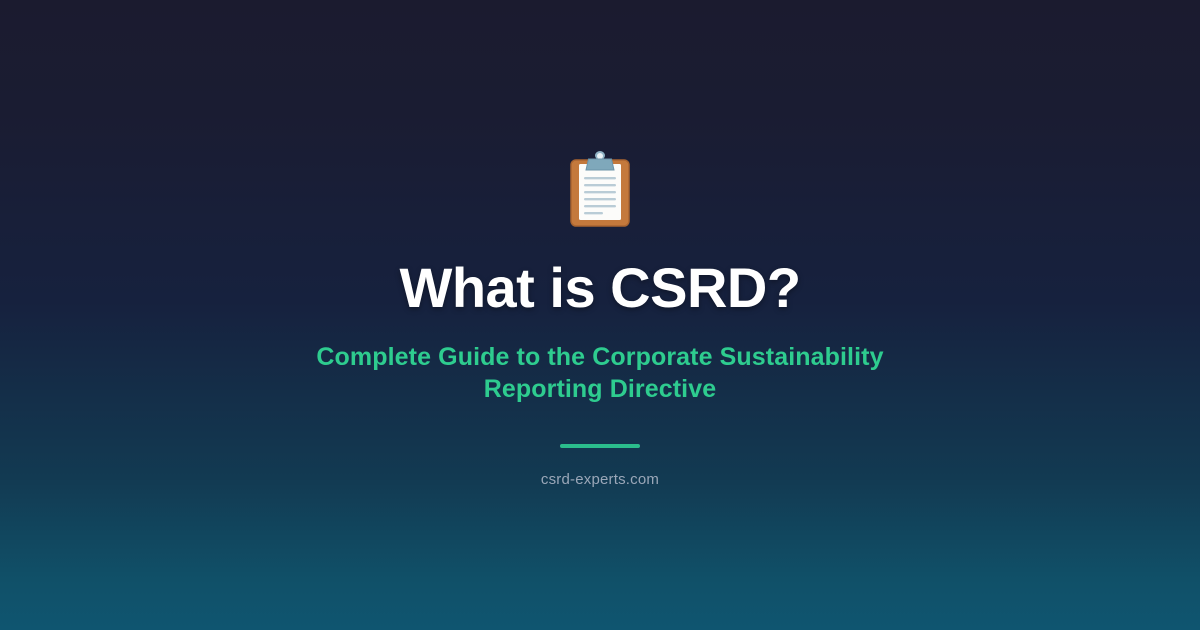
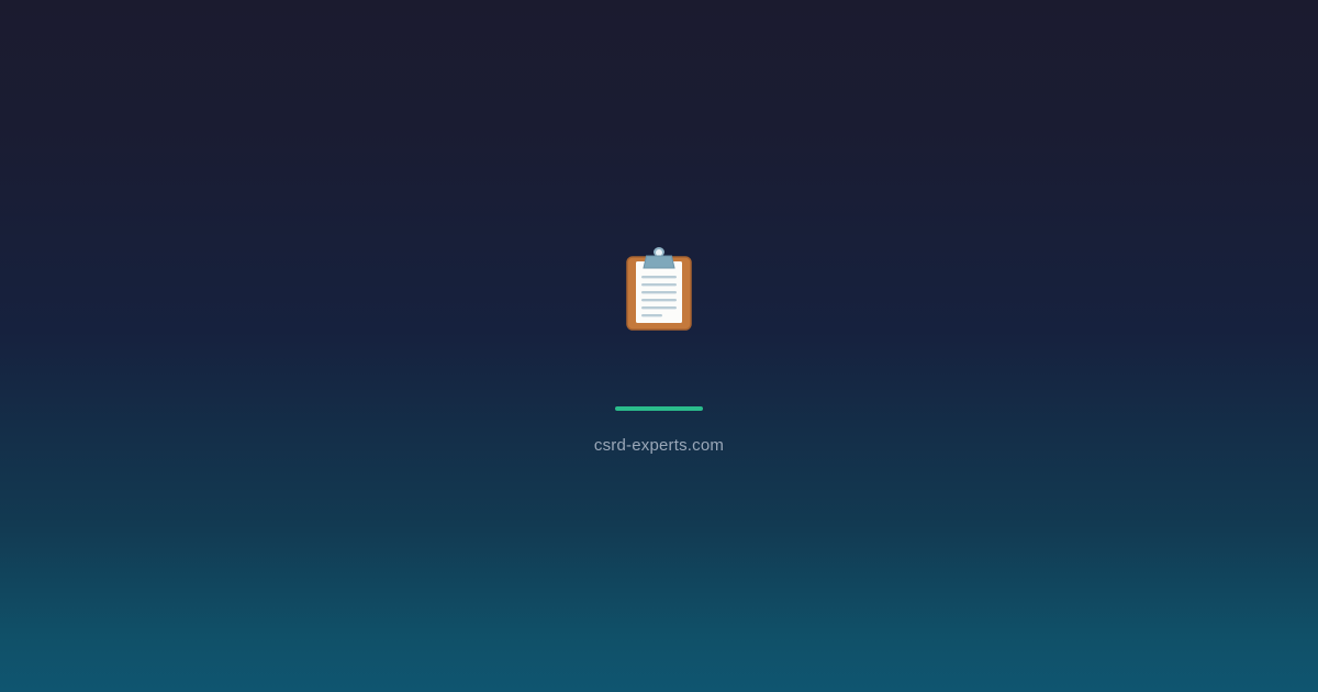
- What is CSRD?
- Complete Guide to the Corporate Sustainability Reporting Directive
  csrd-experts.com
